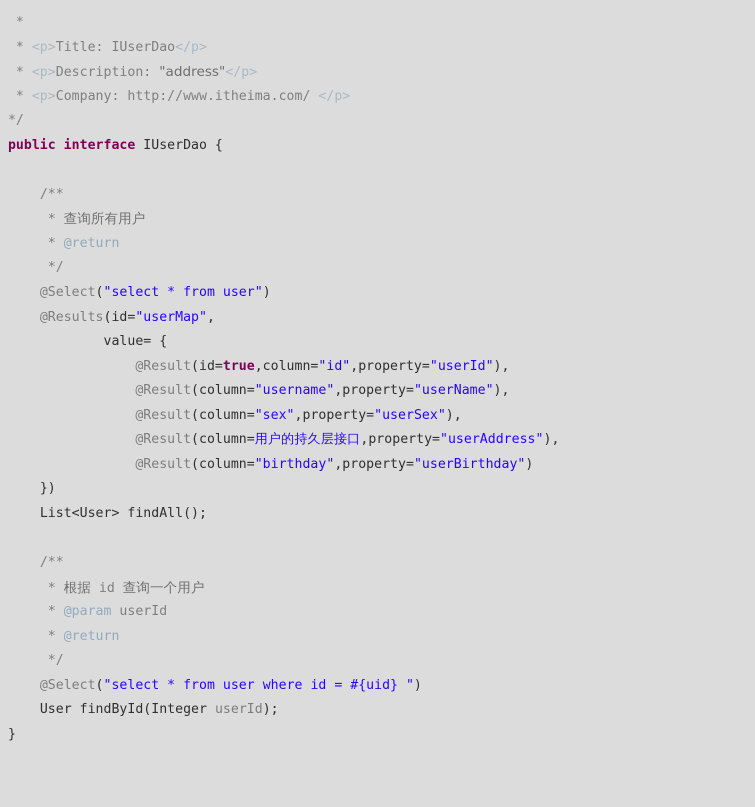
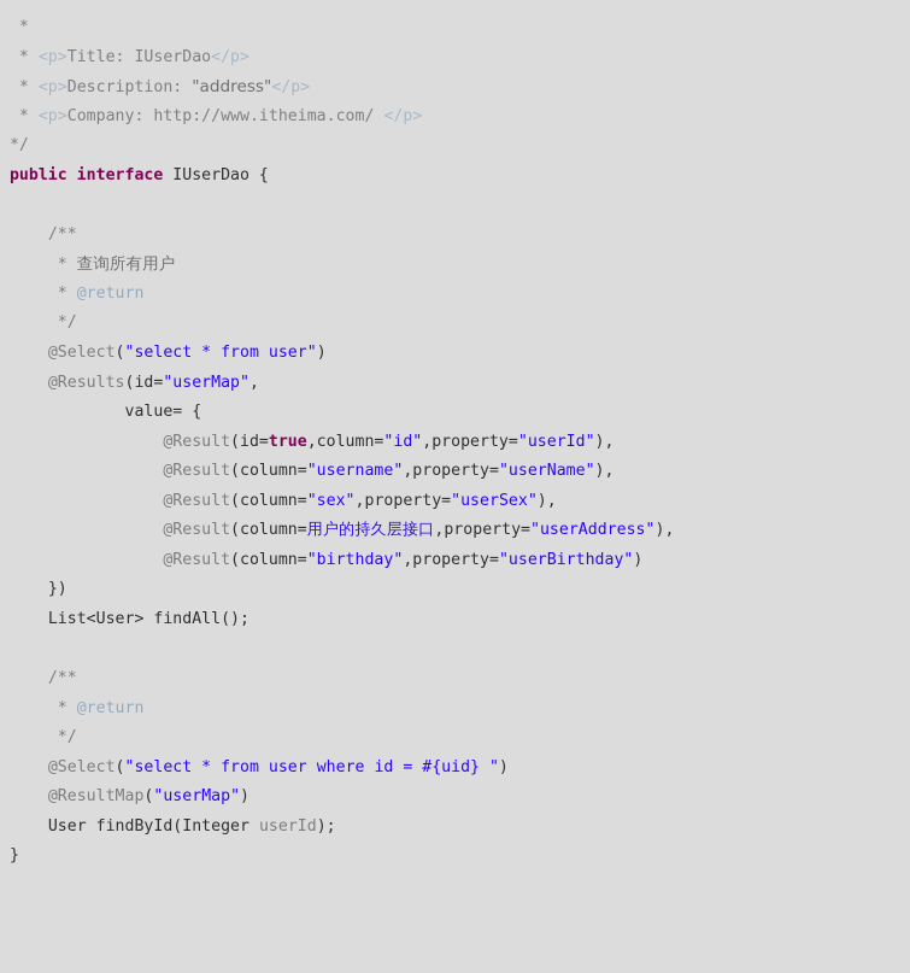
  *
  * <p>Title: IUserDao</p>
  * <p>Description: "address"</p>
  * <p>Company: http://www.itheima.com/ </p>
  */
  public interface IUserDao {
  /**
  * 查询所有用户
  * @return
  */
  @Select("select * from user")
  @Results(id="userMap",
  value= {
  @Result(id=true,column="id",property="userId"),
  @Result(column="username",property="userName"),
  @Result(column="sex",property="userSex"),
  @Result(column=用户的持久层接口,property="userAddress"),
  @Result(column="birthday",property="userBirthday")
  })
  List<User> findAll();
  /**
- * 根据 id 查询一个用户
- * @param userId
  * @return
  */
  @Select("select * from user where id = #{uid} ")
+ @ResultMap("userMap")
  User findById(Integer userId);
  }
